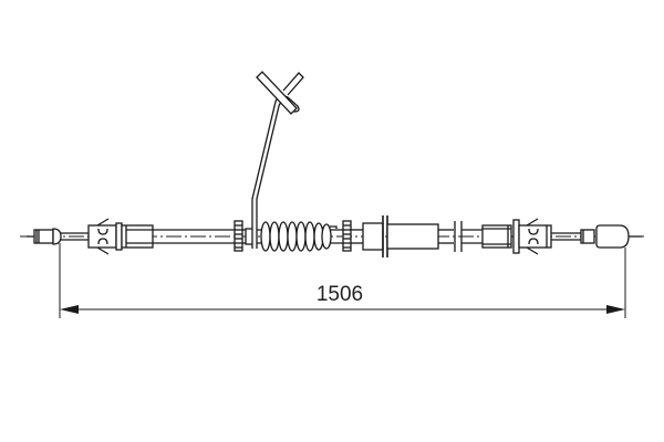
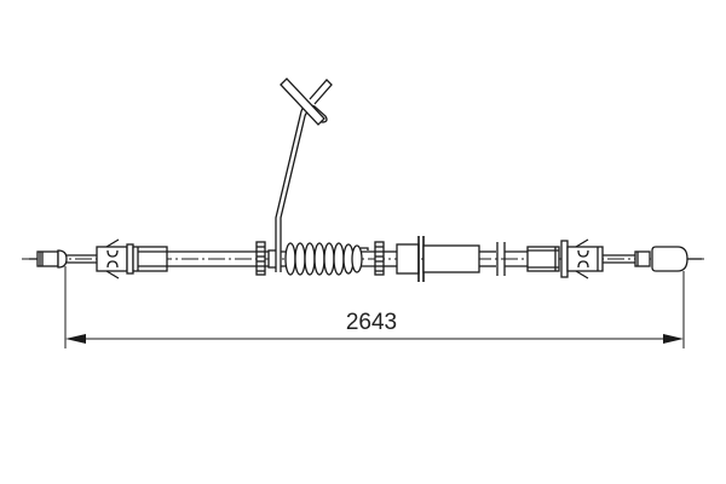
- 1506
+ 2643
